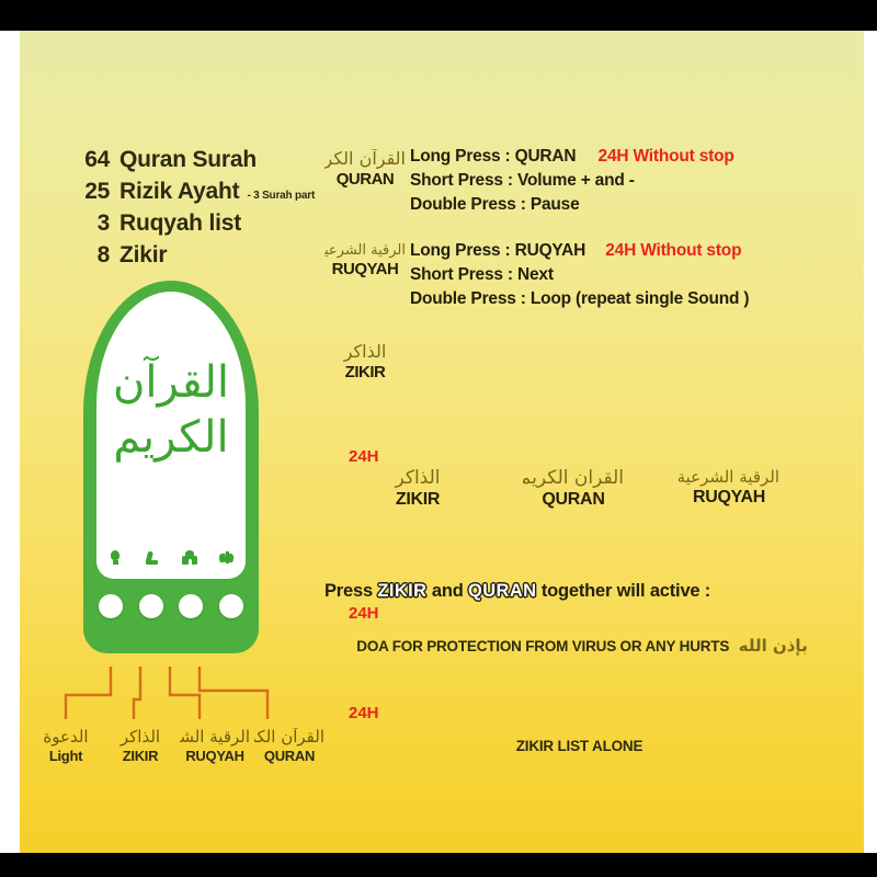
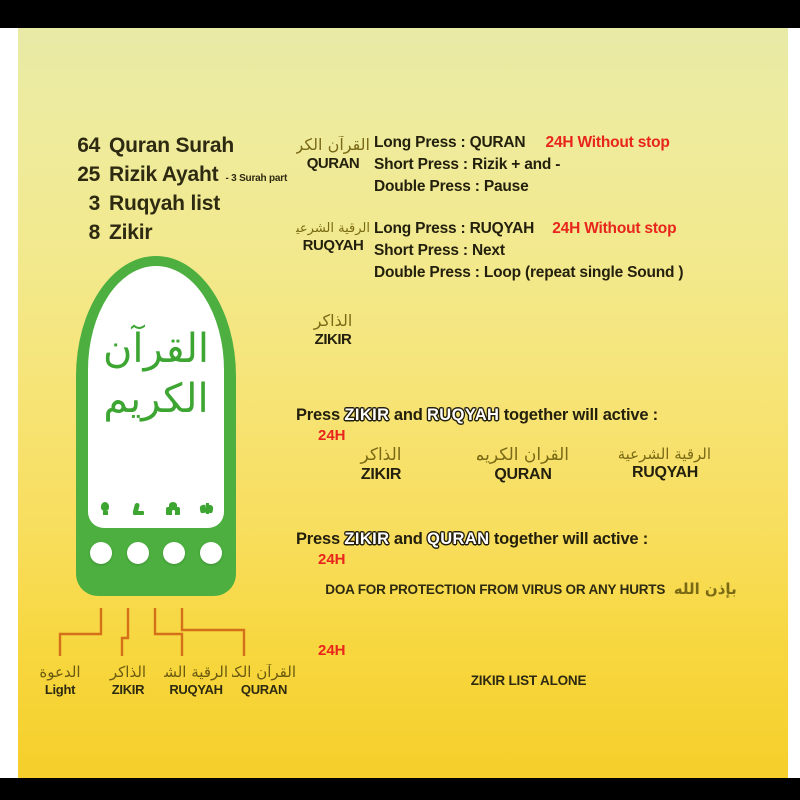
  64
  Quran Surah
  25
  Rizik Ayaht
  - 3 Surah part
  3
  Ruqyah list
  8
  Zikir
  القرآن الكريم
  الدعوة
  Light
  الذاكر
  ZIKIR
  RUQYAH
  القرآن الك
  QURAN
  القرآن الكر
  QURAN
  Long Press : QURAN 24H Without stop
- Short Press : Volume + and -
+ Short Press : Rizik + and -
  Double Press : Pause
  الرقية الشرعي
  RUQYAH
  Long Press : RUQYAH 24H Without stop
  Short Press : Next
  Double Press : Loop (repeat single Sound )
  الذاكر
  ZIKIR
+ Press ZIKIR and RUQYAH together will active :
  24H
  الذاكر
  ZIKIR
  القرآن الكريم
  QURAN
  الرقية الشرعية
  RUQYAH
  Press ZIKIR and QURAN together will active :
  24H
  DOA FOR PROTECTION FROM VIRUS OR ANY HURTS بإذن الله
  24H
  ZIKIR LIST ALONE
